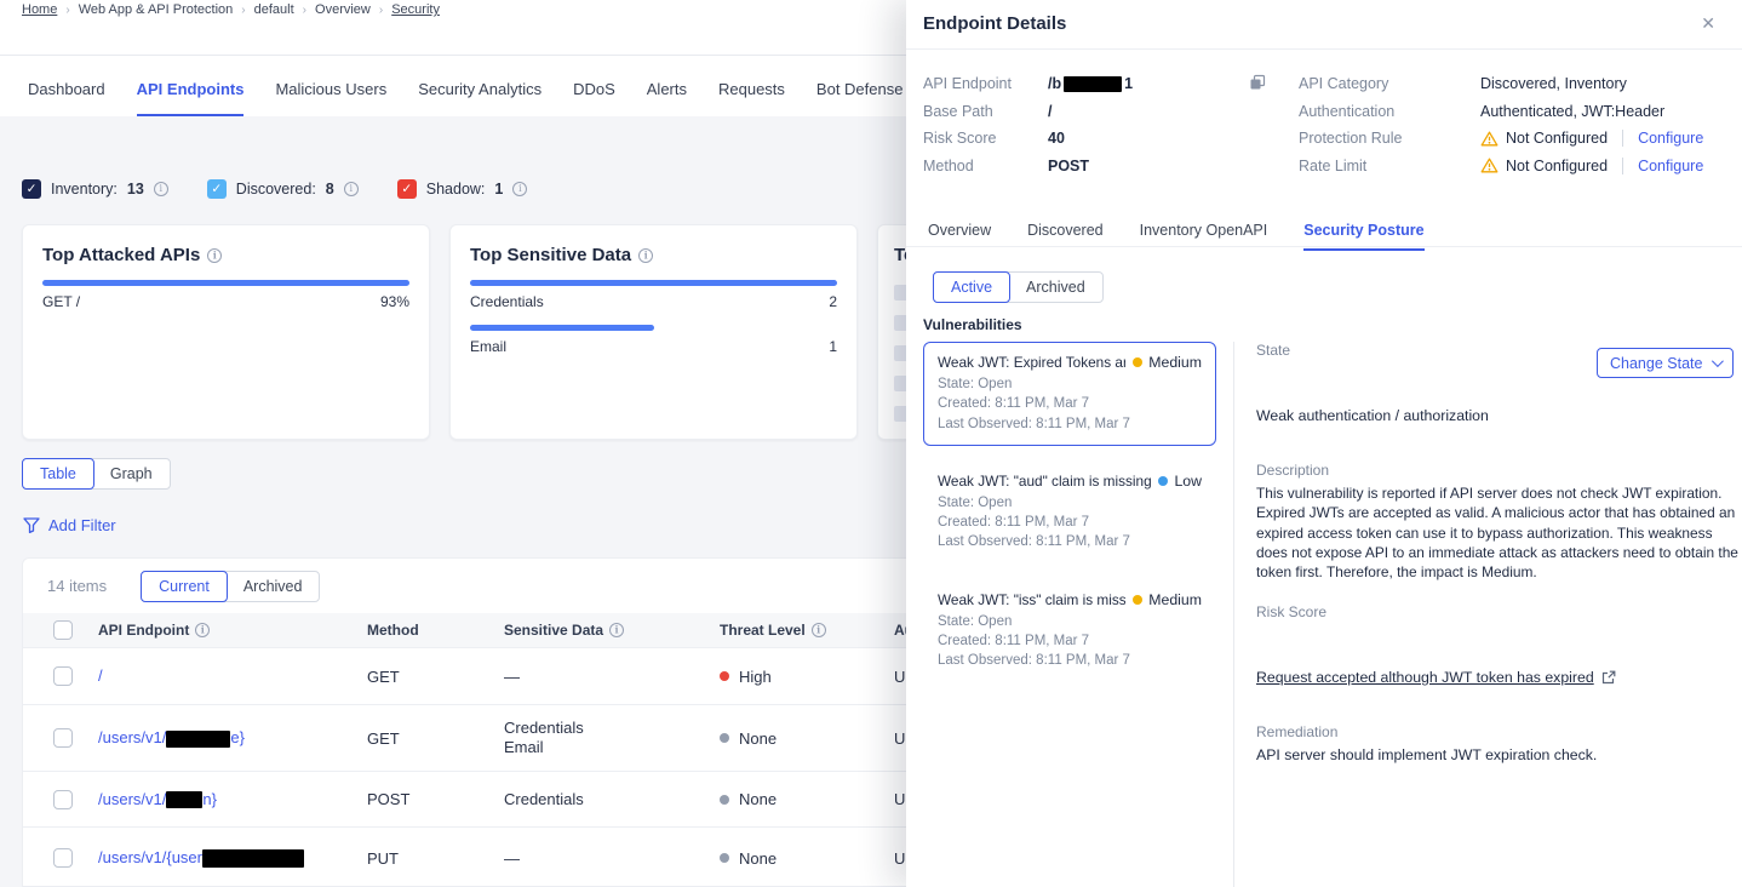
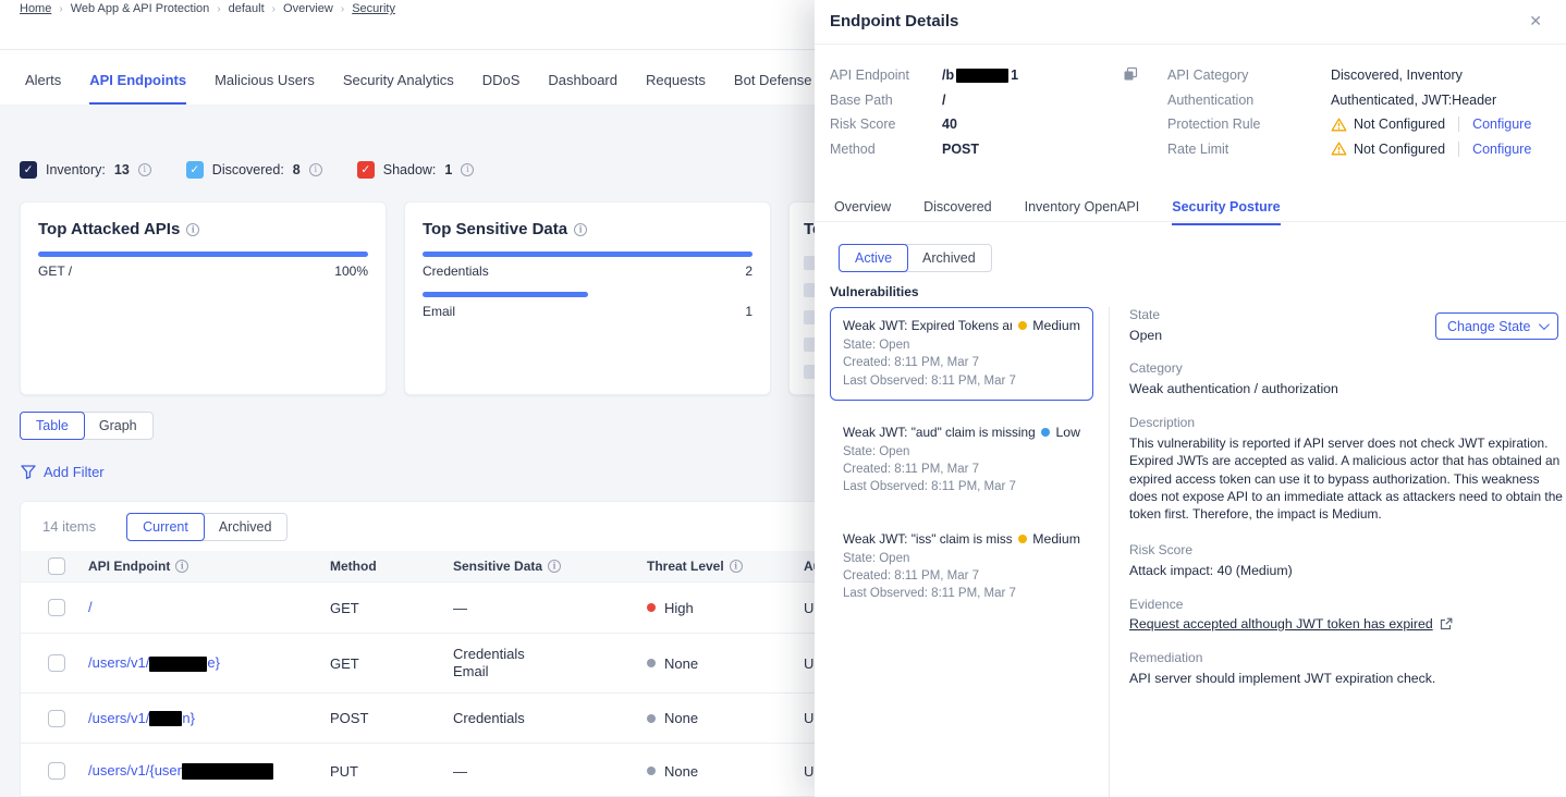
  Home
  ›
  Web App & API Protection
  ›
  default
  ›
  Overview
  ›
  Security
- Dashboard
+ Alerts
  API Endpoints
  Malicious Users
  Security Analytics
  DDoS
- Alerts
+ Dashboard
  Requests
  Bot Defense
  Inventory:
  13
  Discovered:
  8
  Shadow:
  1
  Top Attacked APIs
  GET /
- 93%
+ 100%
  Top Sensitive Data
  Credentials
  2
  Email
  1
  Table
  Graph
  Add Filter
  14 items
  Current
  Archived
  API Endpoint
  Method
  Sensitive Data
  Threat Level
  /
  GET
  —
  High
  /users/v1/ e}
  GET
  Credentials
  Email
  None
  /users/v1/ n}
  POST
  Credentials
  None
  /users/v1/{user
  PUT
  —
  None
  Endpoint Details
  ✕
  API Endpoint
  /b 1
  Base Path
  /
  Risk Score
  40
  Method
  POST
  API Category
  Discovered, Inventory
  Authentication
  Authenticated, JWT:Header
  Protection Rule
  Not Configured
  Configure
  Rate Limit
  Not Configured
  Configure
  Overview
  Discovered
  Inventory OpenAPI
  Security Posture
  Active
  Archived
  Vulnerabilities
  Weak JWT: Expired Tokens ar
  Medium
  State: Open
  Created: 8:11 PM, Mar 7
  Last Observed: 8:11 PM, Mar 7
  Weak JWT: "aud" claim is missing
  Low
  State: Open
  Created: 8:11 PM, Mar 7
  Last Observed: 8:11 PM, Mar 7
  Weak JWT: "iss" claim is miss
  Medium
  State: Open
  Created: 8:11 PM, Mar 7
  Last Observed: 8:11 PM, Mar 7
  State
+ Open
  Change State
+ Category
  Weak authentication / authorization
  Description
  This vulnerability is reported if API server does not check JWT expiration. Expired JWTs are accepted as valid. A malicious actor that has obtained an expired access token can use it to bypass authorization. This weakness does not expose API to an immediate attack as attackers need to obtain the token first. Therefore, the impact is Medium.
  Risk Score
+ Attack impact: 40 (Medium)
+ Evidence
  Request accepted although JWT token has expired
  Remediation
  API server should implement JWT expiration check.
